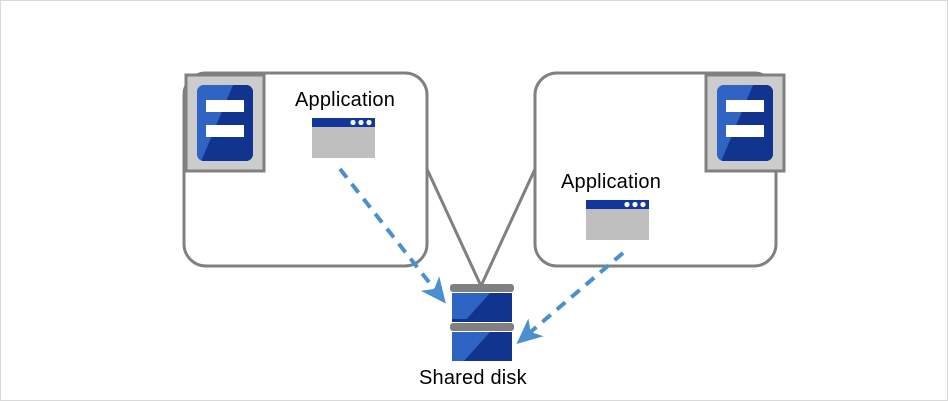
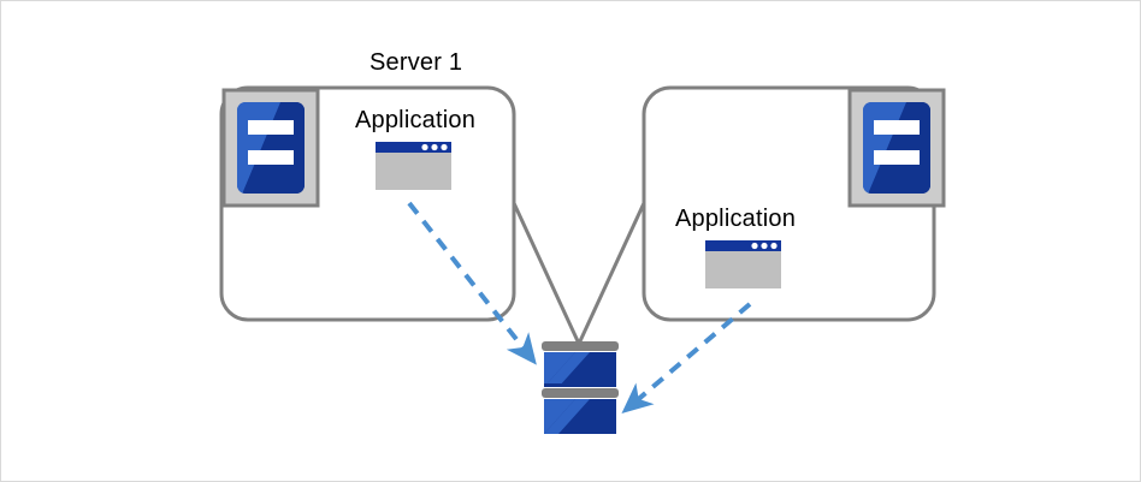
+ Server 1
  Application
  Application
- Shared disk
